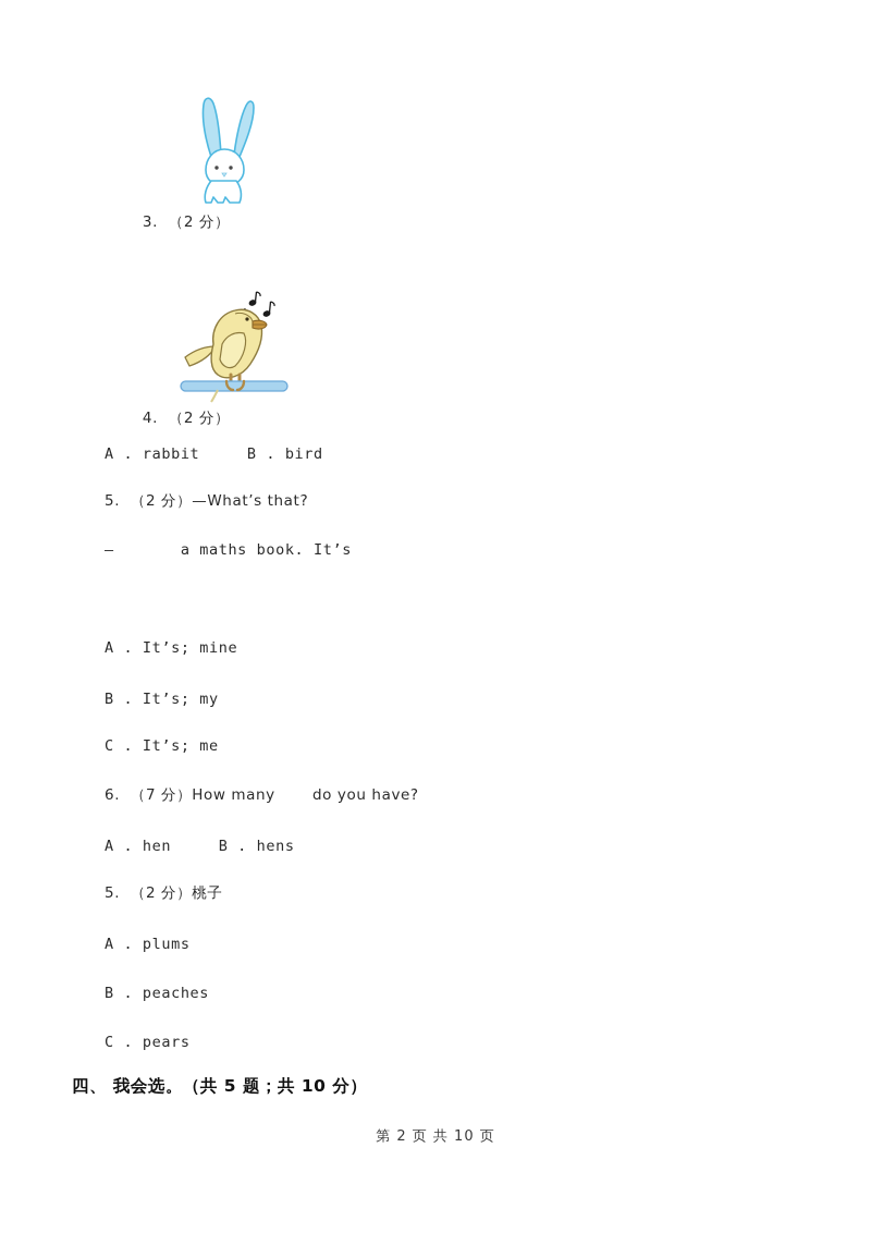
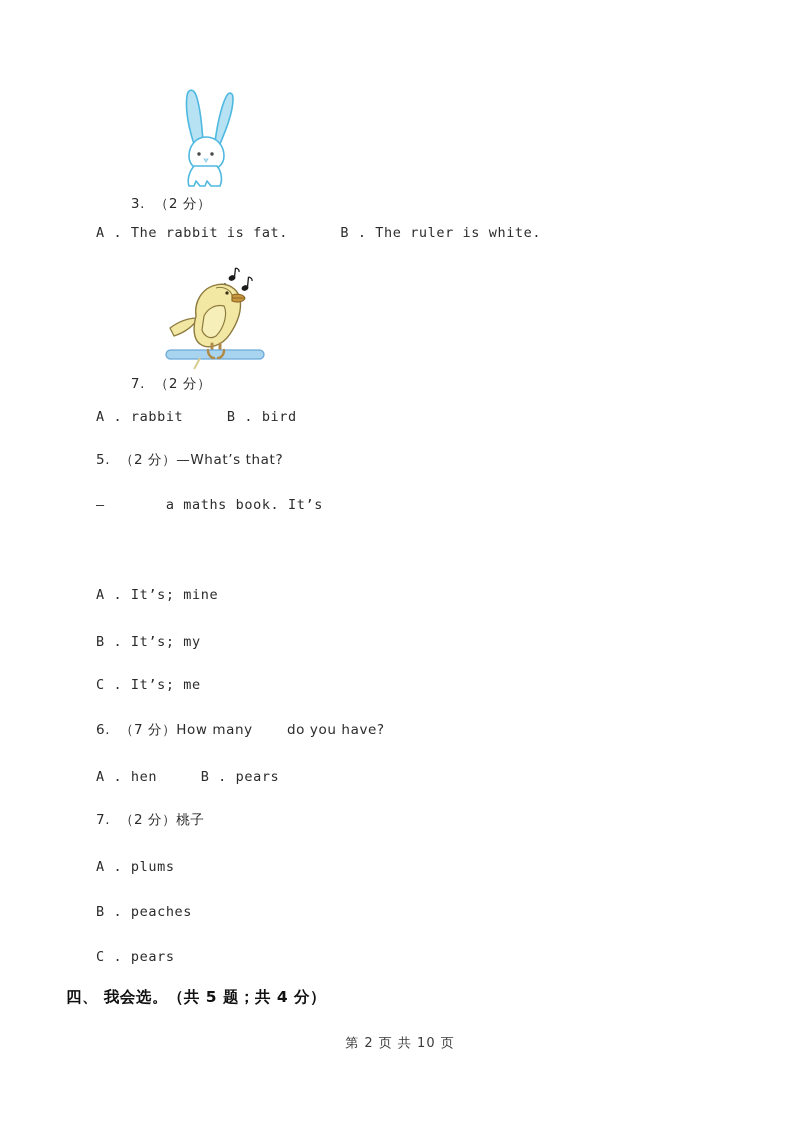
  3. （2 分）
+ A . The rabbit is fat. B . The ruler is white.
- 4. （2 分）
+ 7. （2 分）
  A . rabbit B . bird
  5. （2 分）—What’s that?
  — a maths book. It’s
  A . It’s; mine
  B . It’s; my
  C . It’s; me
  6. （7 分）How many do you have?
- A . hen B . hens
+ A . hen B . pears
- 5. （2 分）桃子
+ 7. （2 分）桃子
  A . plums
  B . peaches
  C . pears
- 四、 我会选。（共 5 题；共 10 分）
+ 四、 我会选。（共 5 题；共 4 分）
  第 2 页 共 10 页
